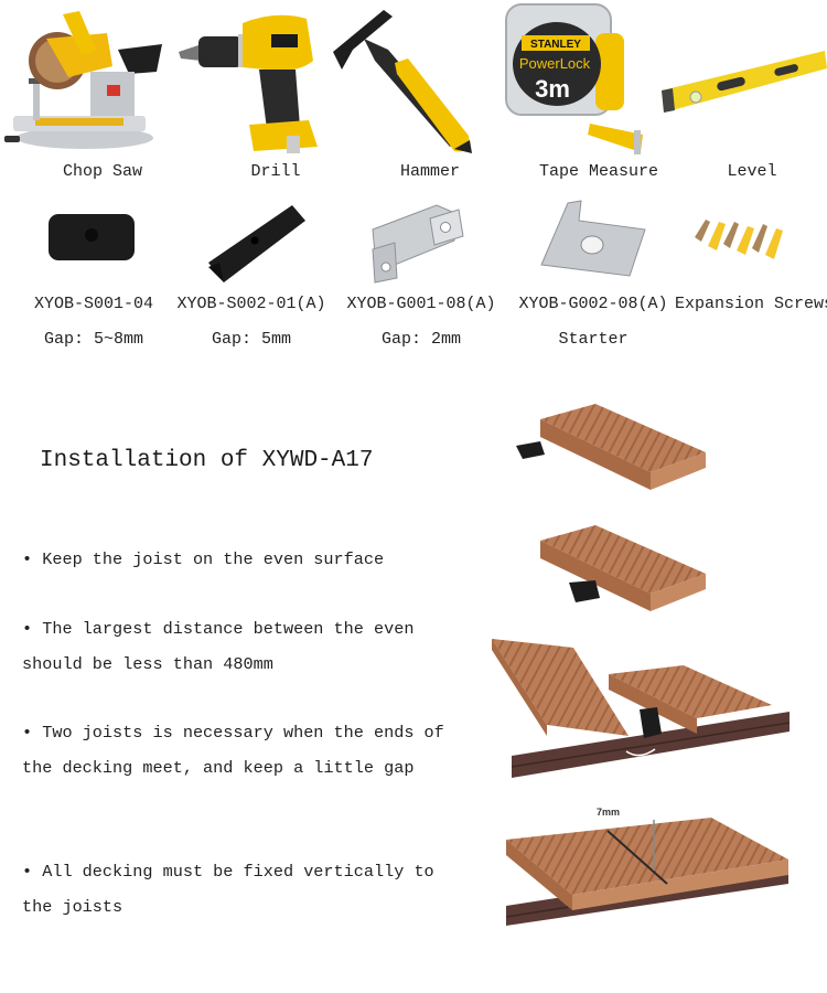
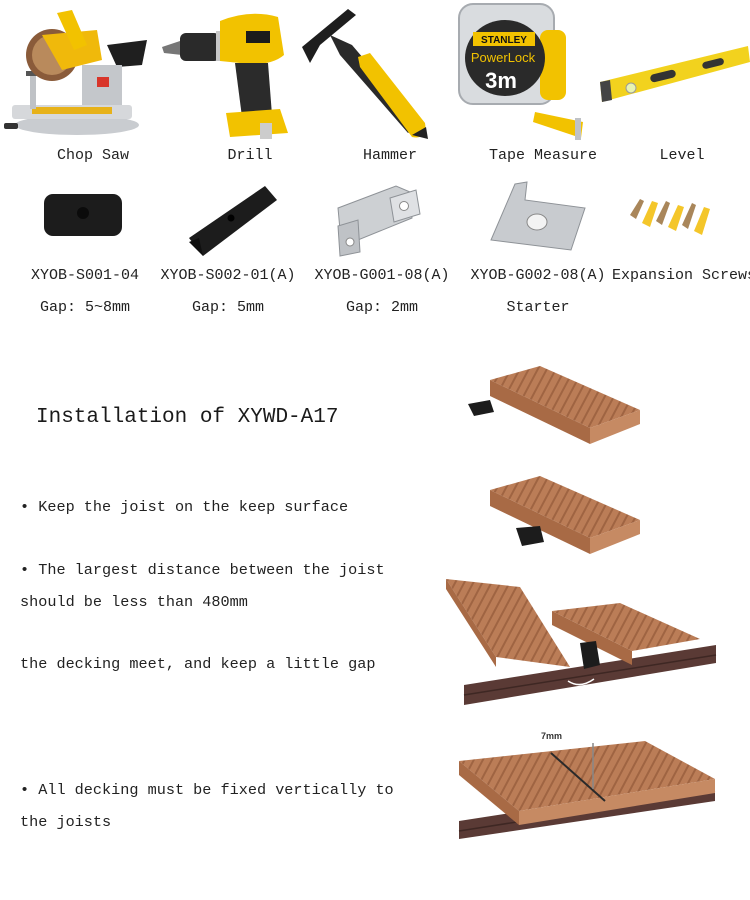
  STANLEY
  PowerLock
  3m
  Chop Saw
  Drill
  Hammer
  Tape Measure
  Level
  XYOB-S001-04
  XYOB-S002-01(A)
  XYOB-G001-08(A)
  XYOB-G002-08(A)
  Expansion Screw
  Gap: 5~8mm
  Gap: 5mm
  Gap: 2mm
  Starter
  Installation of XYWD-A17
- • Keep the joist on the even surface
+ • Keep the joist on the keep surface
- • The largest distance between the even
+ • The largest distance between the joist
  should be less than 480mm
- • Two joists is necessary when the ends of
  the decking meet, and keep a little gap
  • All decking must be fixed vertically to
  the joists
  7mm
